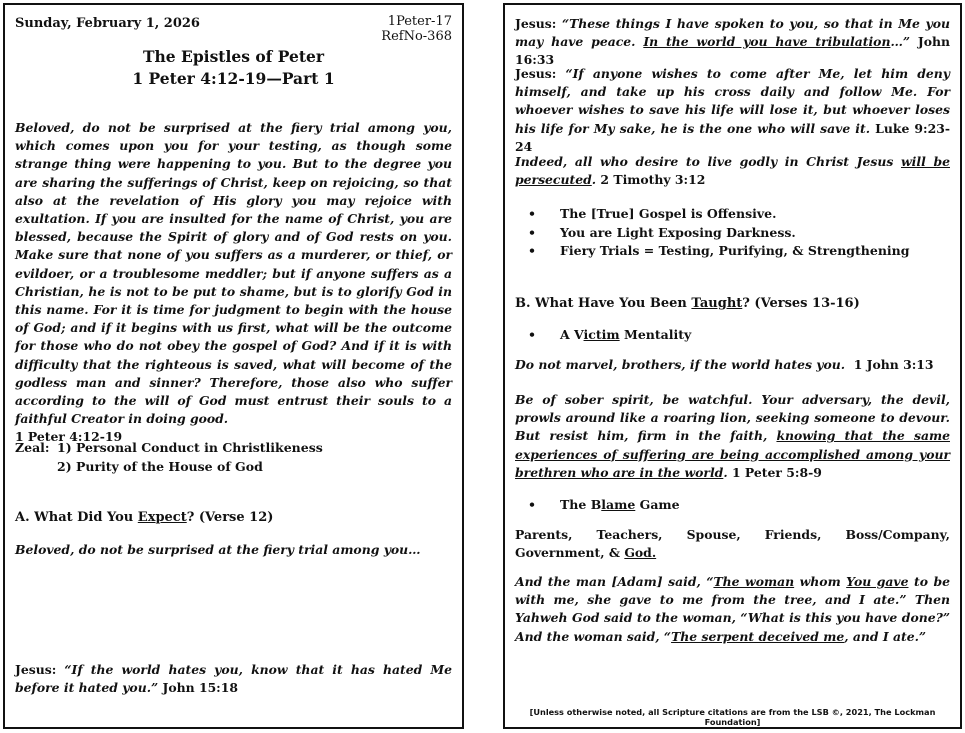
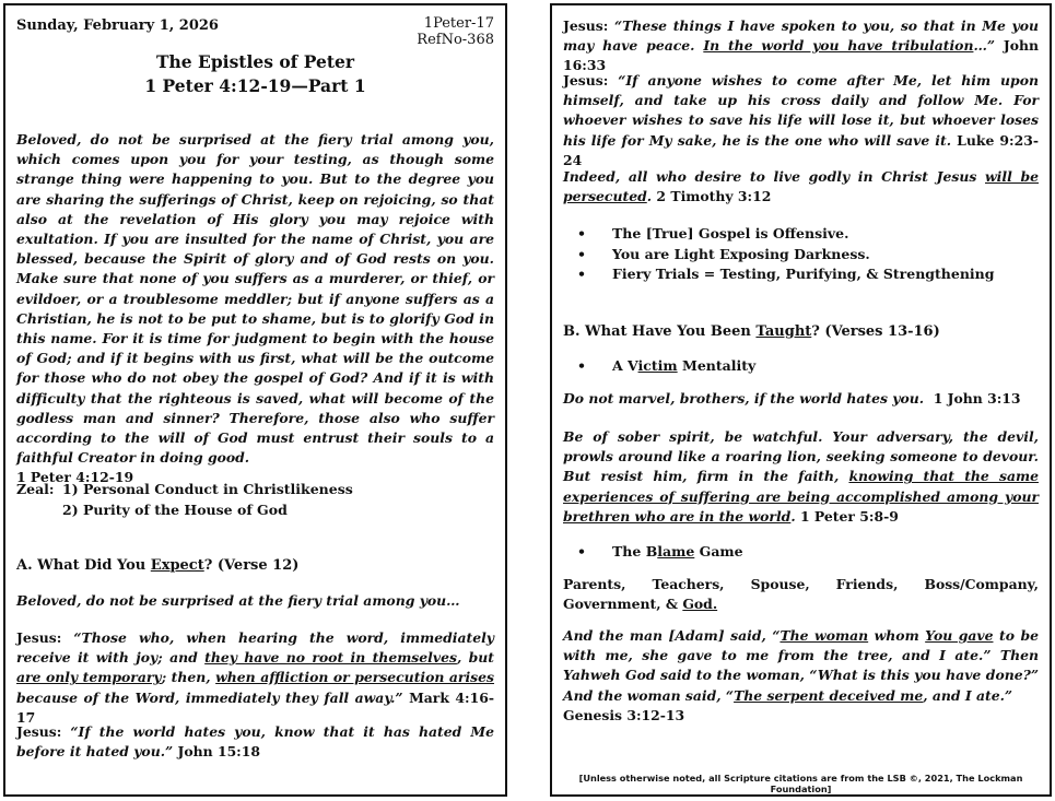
  Sunday, February 1, 2026
  1Peter-17
  RefNo-368
  The Epistles of Peter
  1 Peter 4:12-19—Part 1
  Beloved, do not be surprised at the fiery trial among you, which comes upon you for your testing, as though some strange thing were happening to you. But to the degree you are sharing the sufferings of Christ, keep on rejoicing, so that also at the revelation of His glory you may rejoice with exultation. If you are insulted for the name of Christ, you are blessed, because the Spirit of glory and of God rests on you. Make sure that none of you suffers as a murderer, or thief, or evildoer, or a troublesome meddler; but if anyone suffers as a Christian, he is not to be put to shame, but is to glorify God in this name. For it is time for judgment to begin with the house of God; and if it begins with us first, what will be the outcome for those who do not obey the gospel of God? And if it is with difficulty that the righteous is saved, what will become of the godless man and sinner? Therefore, those also who suffer according to the will of God must entrust their souls to a faithful Creator in doing good.
  1 Peter 4:12-19
  Zeal: 1) Personal Conduct in Christlikeness
  2) Purity of the House of God
  A. What Did You Expect? (Verse 12)
  Beloved, do not be surprised at the fiery trial among you…
+ Jesus: “Those who, when hearing the word, immediately receive it with joy; and they have no root in themselves, but are only temporary; then, when affliction or persecution arises because of the Word, immediately they fall away.” Mark 4:16-17
  Jesus: “If the world hates you, know that it has hated Me before it hated you.” John 15:18
  Jesus: “These things I have spoken to you, so that in Me you may have peace. In the world you have tribulation…” John 16:33
- Jesus: “If anyone wishes to come after Me, let him deny himself, and take up his cross daily and follow Me. For whoever wishes to save his life will lose it, but whoever loses his life for My sake, he is the one who will save it. Luke 9:23-24
+ Jesus: “If anyone wishes to come after Me, let him upon himself, and take up his cross daily and follow Me. For whoever wishes to save his life will lose it, but whoever loses his life for My sake, he is the one who will save it. Luke 9:23-24
  Indeed, all who desire to live godly in Christ Jesus will be persecuted. 2 Timothy 3:12
  The [True] Gospel is Offensive.
  You are Light Exposing Darkness.
  Fiery Trials = Testing, Purifying, & Strengthening
  B. What Have You Been Taught? (Verses 13-16)
  A Victim Mentality
  Do not marvel, brothers, if the world hates you. 1 John 3:13
  Be of sober spirit, be watchful. Your adversary, the devil, prowls around like a roaring lion, seeking someone to devour. But resist him, firm in the faith, knowing that the same experiences of suffering are being accomplished among your brethren who are in the world. 1 Peter 5:8-9
  The Blame Game
  Parents, Teachers, Spouse, Friends, Boss/Company,
  Government, & God.
  And the man [Adam] said, “The woman whom You gave to be with me, she gave to me from the tree, and I ate.” Then Yahweh God said to the woman, “What is this you have done?” And the woman said, “The serpent deceived me, and I ate.”
+ Genesis 3:12-13
  [Unless otherwise noted, all Scripture citations are from the LSB ©, 2021, The Lockman Foundation]
